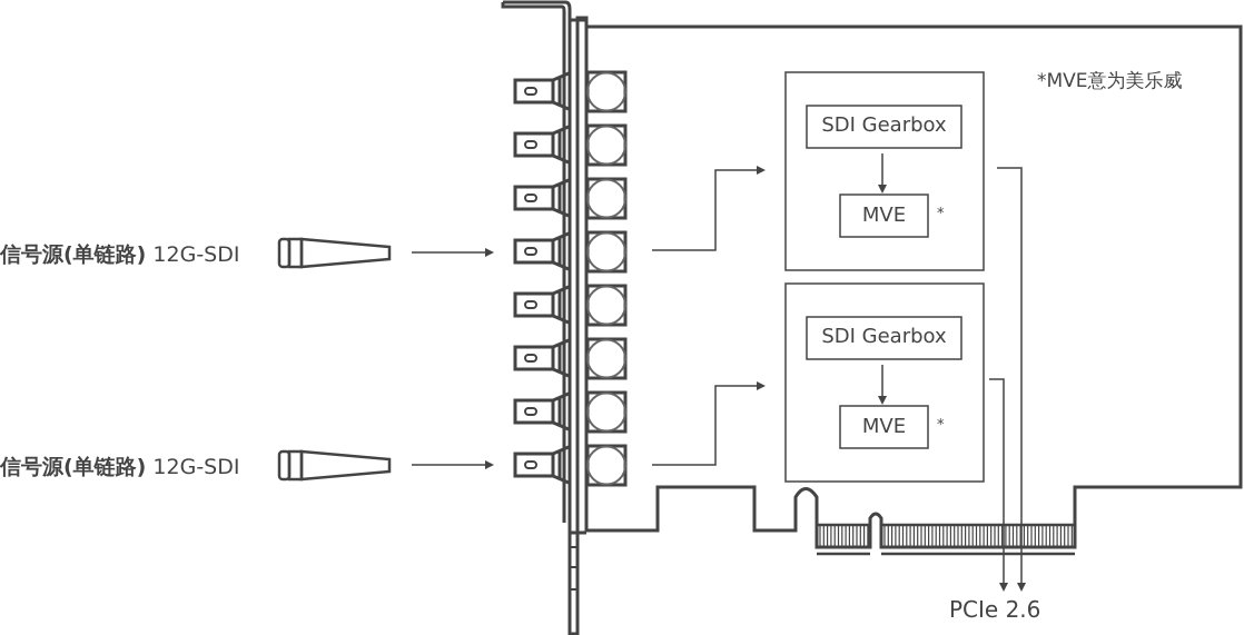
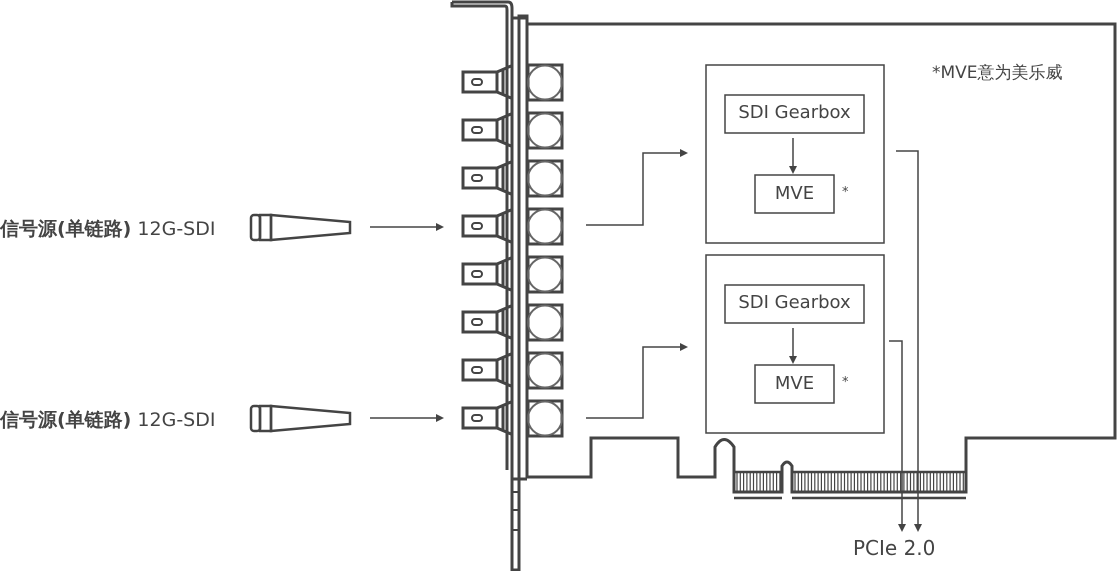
  信号源(单链路) 12G-SDI
  信号源(单链路) 12G-SDI
  SDI Gearbox
  MVE
  *
  SDI Gearbox
  MVE
  *
  *MVE意为美乐威
- PCIe 2.6
+ PCIe 2.0
